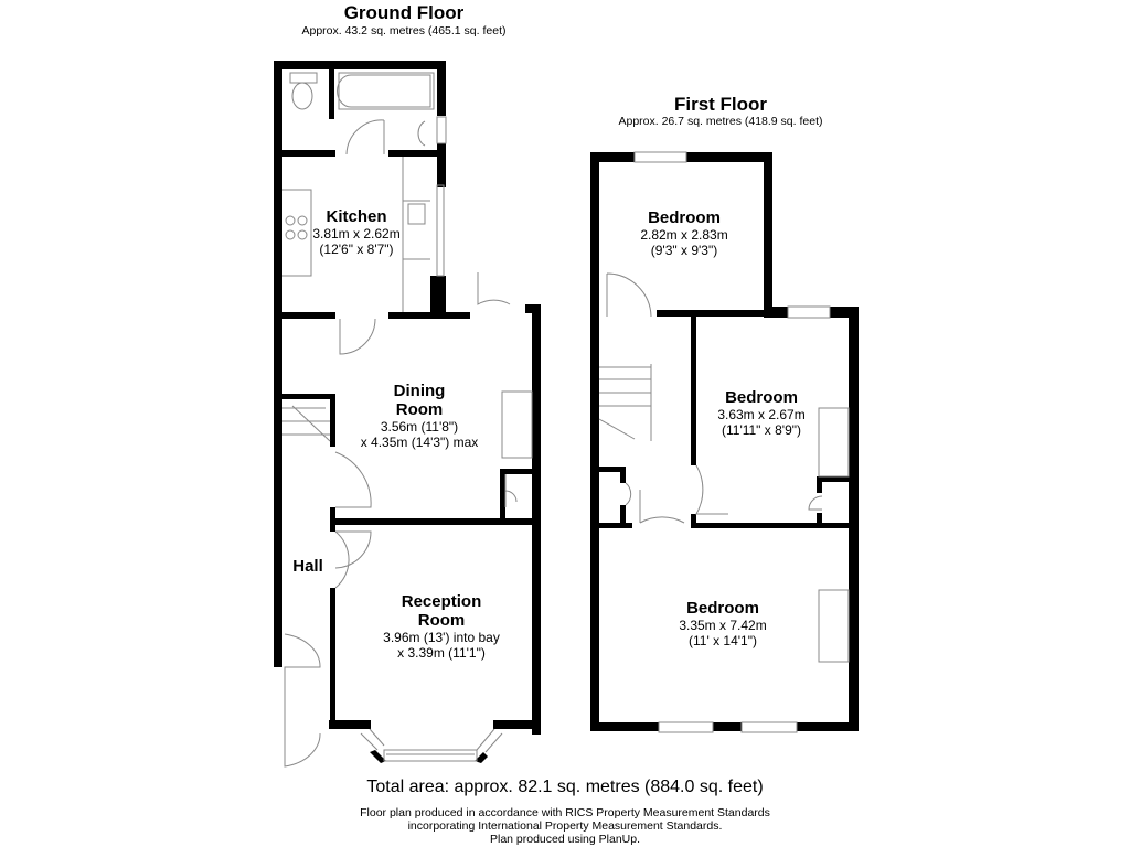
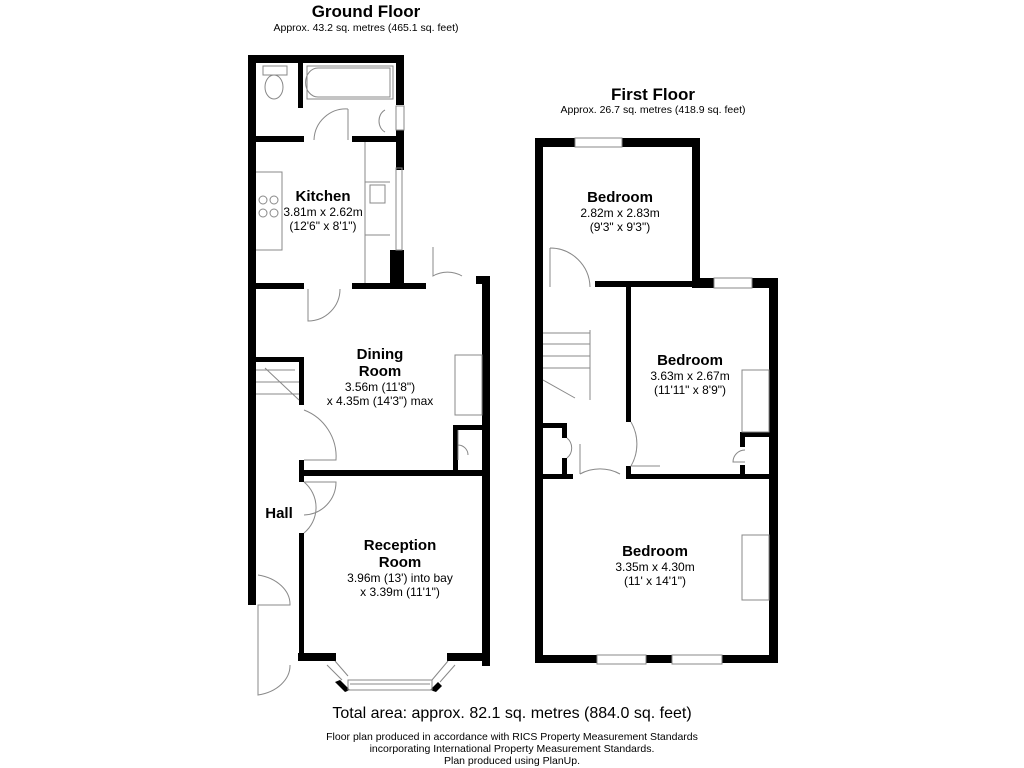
  Ground Floor
  Approx. 43.2 sq. metres (465.1 sq. feet)
  First Floor
  Approx. 26.7 sq. metres (418.9 sq. feet)
  Kitchen
  3.81m x 2.62m
- (12'6" x 8'7")
+ (12'6" x 8'1")
  Dining
  Room
  3.56m (11'8")
  x 4.35m (14'3") max
  Hall
  Reception
  Room
  3.96m (13') into bay
  x 3.39m (11'1")
  Bedroom
  2.82m x 2.83m
  (9'3" x 9'3")
  Bedroom
  3.63m x 2.67m
  (11'11" x 8'9")
  Bedroom
- 3.35m x 7.42m
+ 3.35m x 4.30m
  (11' x 14'1")
  Total area: approx. 82.1 sq. metres (884.0 sq. feet)
  Floor plan produced in accordance with RICS Property Measurement Standards
  incorporating International Property Measurement Standards.
  Plan produced using PlanUp.
